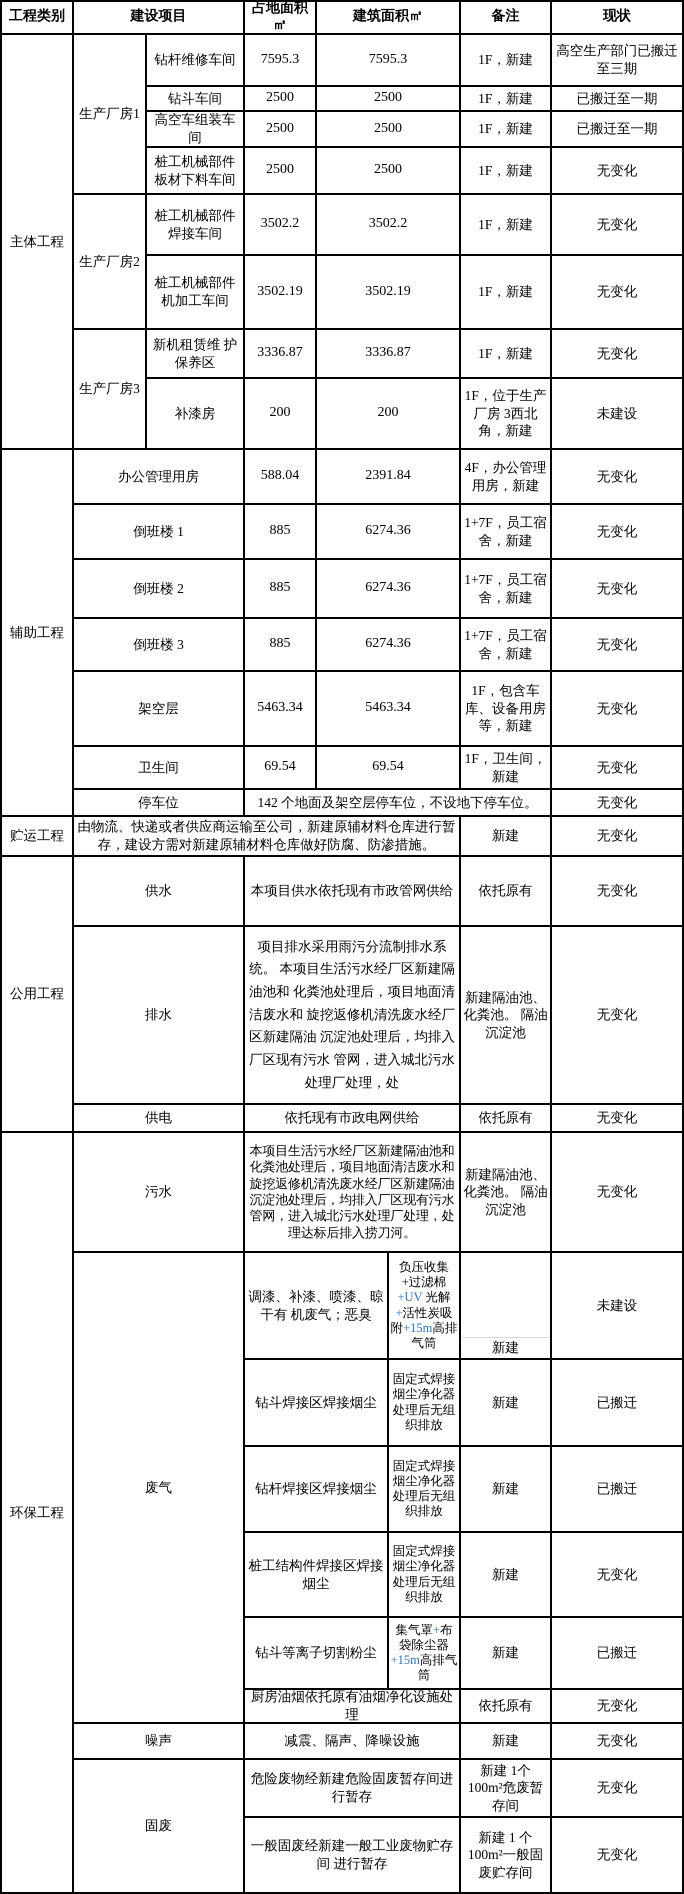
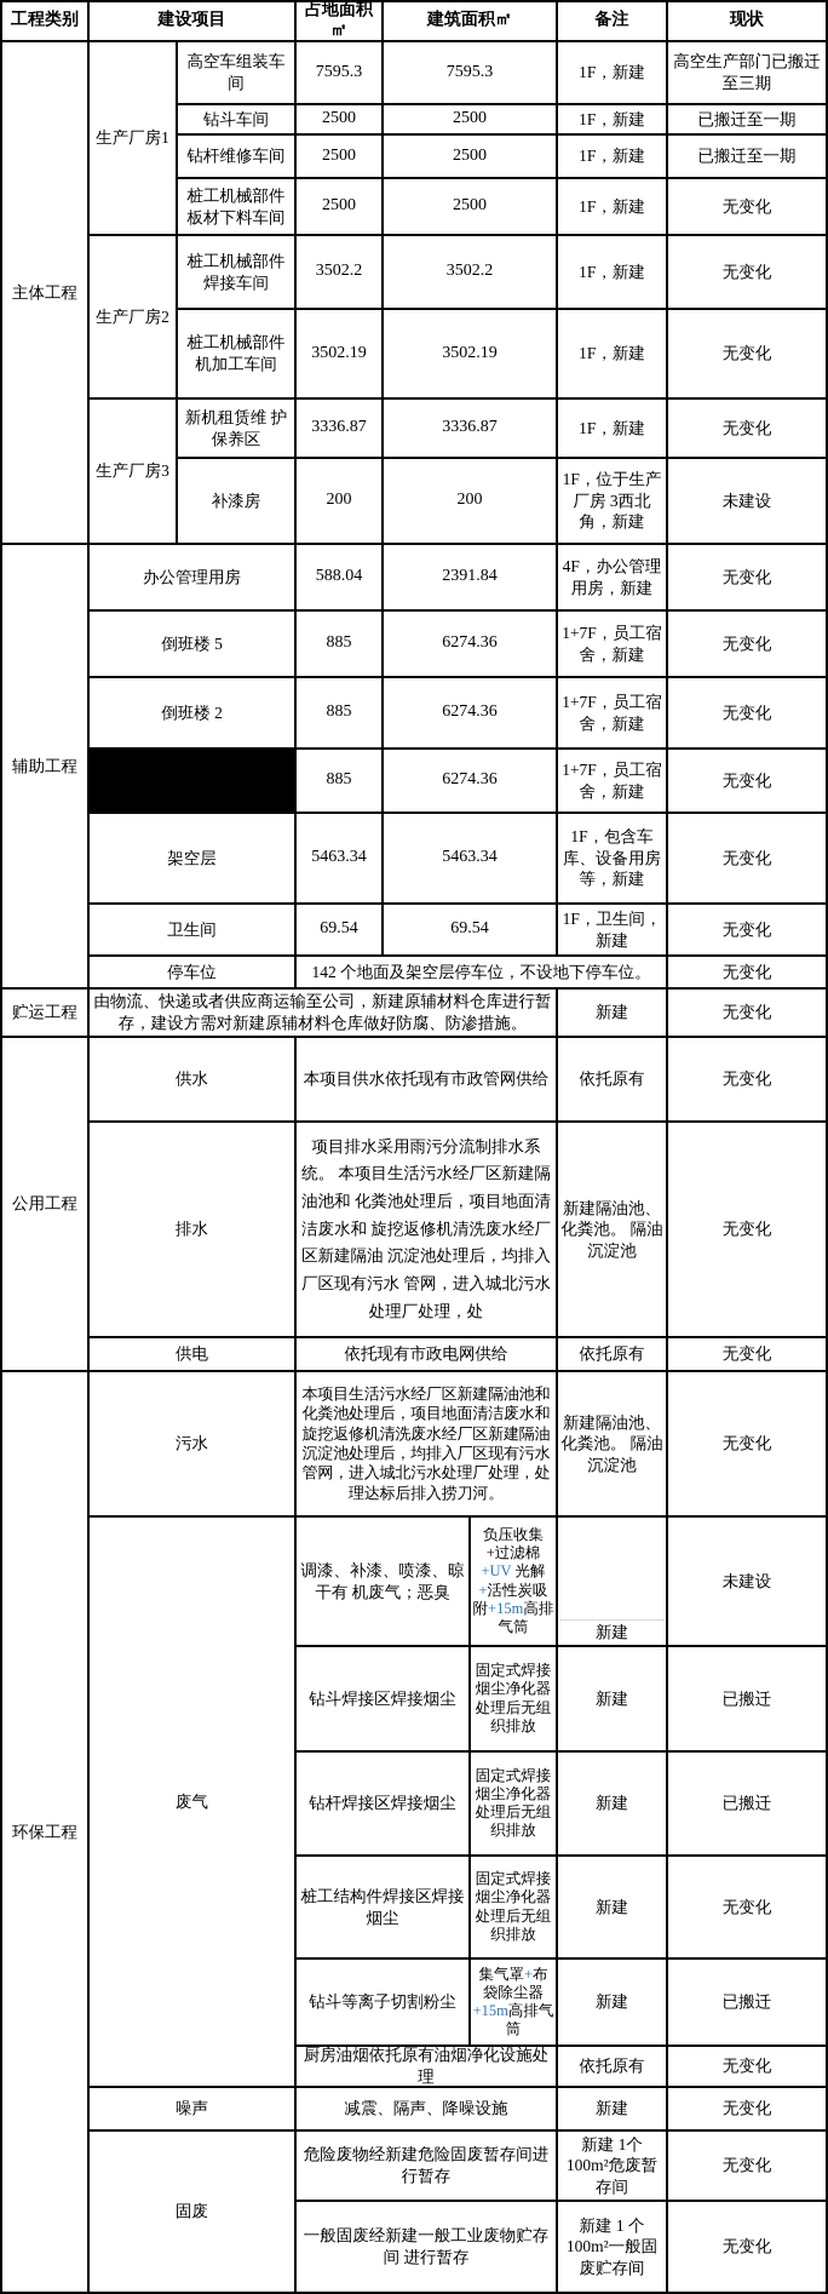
  工程类别
  建设项目
  占地面积
  ㎡
  建筑面积㎡
  备注
  现状
  主体工程
  生产厂房1
- 钻杆维修车间
+ 高空车组装车间
  7595.3
  7595.3
  1F，新建
  高空生产部门已搬迁至三期
  钻斗车间
  2500
  2500
  1F，新建
  已搬迁至一期
- 高空车组装车间
+ 钻杆维修车间
  2500
  2500
  1F，新建
  已搬迁至一期
  桩工机械部件板材下料车间
  2500
  2500
  1F，新建
  无变化
  生产厂房2
  桩工机械部件焊接车间
  3502.2
  3502.2
  1F，新建
  无变化
  桩工机械部件机加工车间
  3502.19
  3502.19
  1F，新建
  无变化
  生产厂房3
  新机租赁维 护保养区
  3336.87
  3336.87
  1F，新建
  无变化
  补漆房
  200
  200
  1F，位于生产厂房 3西北角，新建
  未建设
  辅助工程
  办公管理用房
  588.04
  2391.84
  4F，办公管理用房，新建
  无变化
- 倒班楼 1
+ 倒班楼 5
  885
  6274.36
  1+7F，员工宿舍，新建
  无变化
  倒班楼 2
  885
  6274.36
  1+7F，员工宿舍，新建
  无变化
- 倒班楼 3
  885
  6274.36
  1+7F，员工宿舍，新建
  无变化
  架空层
  5463.34
  5463.34
  1F，包含车库、设备用房等，新建
  无变化
  卫生间
  69.54
  69.54
  1F，卫生间，新建
  无变化
  停车位
  142 个地面及架空层停车位，不设地下停车位。
  无变化
  贮运工程
  由物流、快递或者供应商运输至公司，新建原辅材料仓库进行暂存，建设方需对新建原辅材料仓库做好防腐、防渗措施。
  新建
  无变化
  公用工程
  供水
  本项目供水依托现有市政管网供给
  依托原有
  无变化
  排水
  项目排水采用雨污分流制排水系统。 本项目生活污水经厂区新建隔油池和 化粪池处理后，项目地面清洁废水和 旋挖返修机清洗废水经厂区新建隔油 沉淀池处理后，均排入厂区现有污水 管网，进入城北污水处理厂处理，处
  新建隔油池、化粪池。 隔油沉淀池
  无变化
  供电
  依托现有市政电网供给
  依托原有
  无变化
  环保工程
  污水
  本项目生活污水经厂区新建隔油池和 化粪池处理后，项目地面清洁废水和 旋挖返修机清洗废水经厂区新建隔油 沉淀池处理后，均排入厂区现有污水管网，进入城北污水处理厂处理，处理达标后排入捞刀河。
  新建隔油池、化粪池。 隔油沉淀池
  无变化
  废气
  调漆、补漆、喷漆、晾干有 机废气；恶臭
  负压收集+过滤棉+UV 光解+活性炭吸附+15m高排气筒
  新建
  未建设
  钻斗焊接区焊接烟尘
  固定式焊接烟尘净化器处理后无组织排放
  新建
  已搬迁
  钻杆焊接区焊接烟尘
  固定式焊接烟尘净化器处理后无组织排放
  新建
  已搬迁
  桩工结构件焊接区焊接烟尘
  固定式焊接烟尘净化器处理后无组织排放
  新建
  无变化
  钻斗等离子切割粉尘
  集气罩+布袋除尘器+15m高排气筒
  新建
  已搬迁
  厨房油烟依托原有油烟净化设施处理
  依托原有
  无变化
  噪声
  减震、隔声、降噪设施
  新建
  无变化
  固废
  危险废物经新建危险固废暂存间进行暂存
  新建 1个100m²危废暂存间
  无变化
  一般固废经新建一般工业废物贮存间 进行暂存
  新建 1 个100m²一般固废贮存间
  无变化
